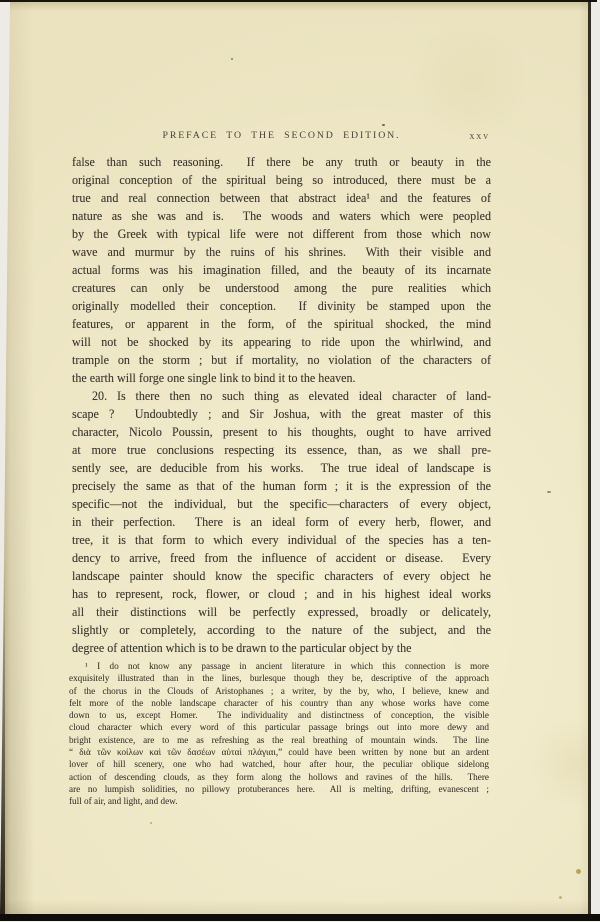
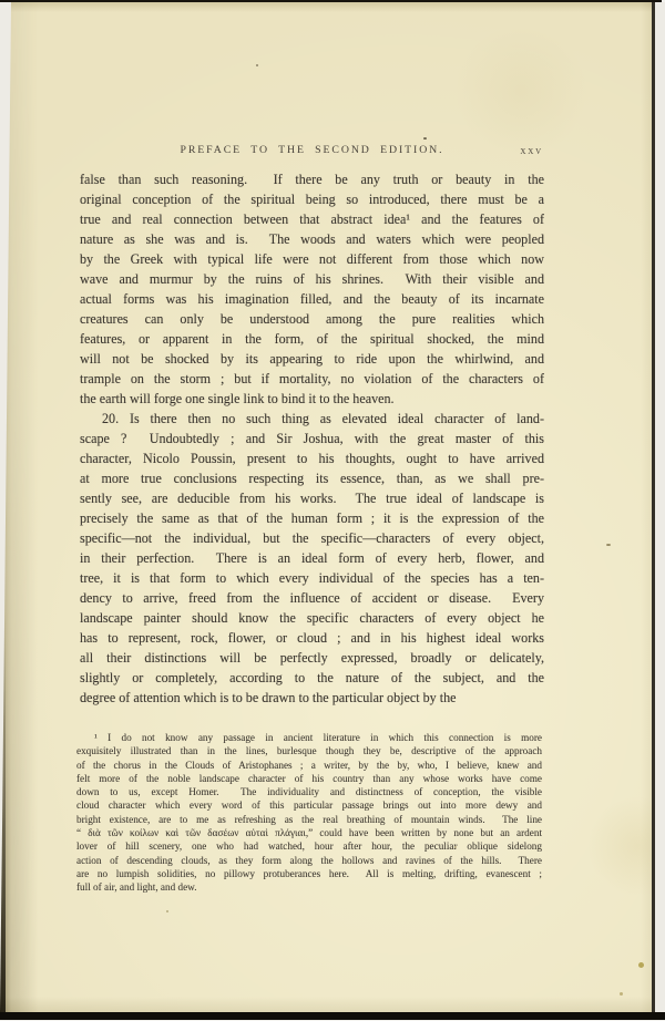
  PREFACE TO THE SECOND EDITION.
  xxv
  false than such reasoning. If there be any truth or beauty in the
  original conception of the spiritual being so introduced, there must be a
  true and real connection between that abstract idea¹ and the features of
  nature as she was and is. The woods and waters which were peopled
  by the Greek with typical life were not different from those which now
  wave and murmur by the ruins of his shrines. With their visible and
  actual forms was his imagination filled, and the beauty of its incarnate
  creatures can only be understood among the pure realities which
- originally modelled their conception. If divinity be stamped upon the
  features, or apparent in the form, of the spiritual shocked, the mind
  will not be shocked by its appearing to ride upon the whirlwind, and
  trample on the storm ; but if mortality, no violation of the characters of
  the earth will forge one single link to bind it to the heaven.
  20. Is there then no such thing as elevated ideal character of land-
  scape ? Undoubtedly ; and Sir Joshua, with the great master of this
  character, Nicolo Poussin, present to his thoughts, ought to have arrived
  at more true conclusions respecting its essence, than, as we shall pre-
  sently see, are deducible from his works. The true ideal of landscape is
  precisely the same as that of the human form ; it is the expression of the
  specific—not the individual, but the specific—characters of every object,
  in their perfection. There is an ideal form of every herb, flower, and
  tree, it is that form to which every individual of the species has a ten-
  dency to arrive, freed from the influence of accident or disease. Every
  landscape painter should know the specific characters of every object he
  has to represent, rock, flower, or cloud ; and in his highest ideal works
  all their distinctions will be perfectly expressed, broadly or delicately,
  slightly or completely, according to the nature of the subject, and the
  degree of attention which is to be drawn to the particular object by the
  ¹ I do not know any passage in ancient literature in which this connection is more
  exquisitely illustrated than in the lines, burlesque though they be, descriptive of the approach
  of the chorus in the Clouds of Aristophanes ; a writer, by the by, who, I believe, knew and
  felt more of the noble landscape character of his country than any whose works have come
  down to us, except Homer. The individuality and distinctness of conception, the visible
  cloud character which every word of this particular passage brings out into more dewy and
  bright existence, are to me as refreshing as the real breathing of mountain winds. The line
  “ διὰ τῶν κοίλων καὶ τῶν δασέων αὐταὶ πλάγιαι,” could have been written by none but an ardent
  lover of hill scenery, one who had watched, hour after hour, the peculia oblique sidelong
  action of descending clouds, as they form along the hollows and ravines of the hills. There
  are no lumpish solidities, no pillowy protuberances here. All is melting, drifting, evanescent ;
  full of air, and light, and dew.
